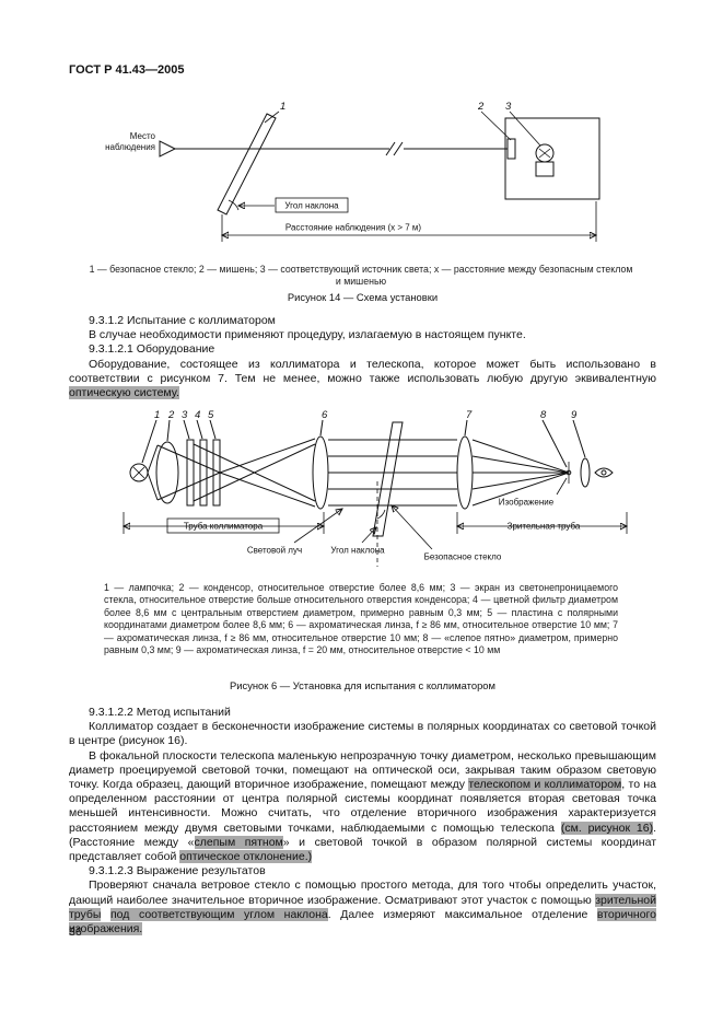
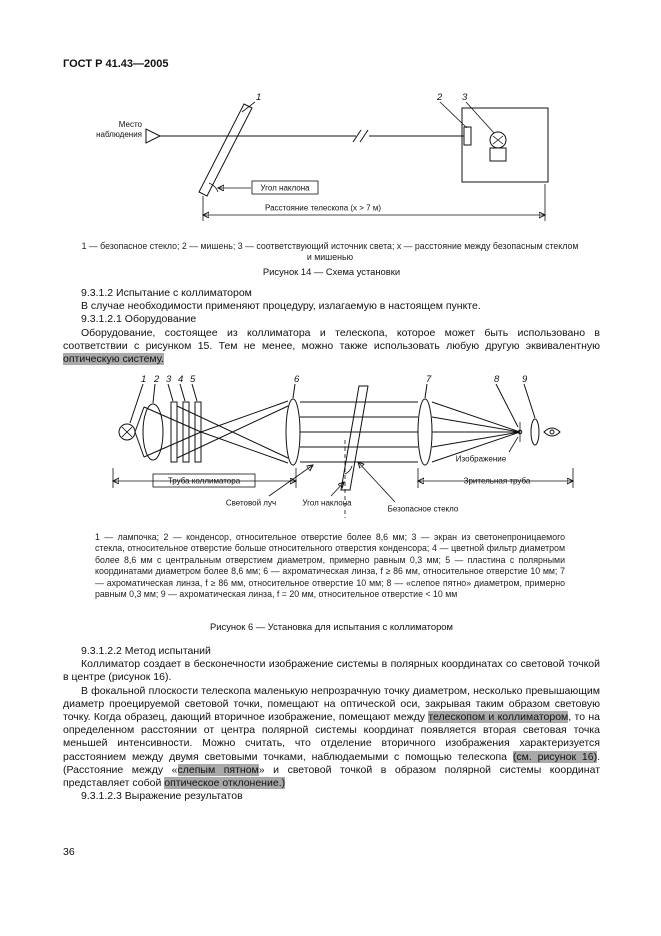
  ГОСТ Р 41.43—2005
  Место
  наблюдения
  1
  2
  3
  Угол наклона
- Расстояние наблюдения (x > 7 м)
+ Расстояние телескопа (x > 7 м)
  1 — безопасное стекло; 2 — мишень; 3 — соответствующий источник света; x — расстояние между безопасным стеклом и мишенью
  Рисунок 14 — Схема установки
  9.3.1.2 Испытание с коллиматором
  В случае необходимости применяют процедуру, излагаемую в настоящем пункте.
  9.3.1.2.1 Оборудование
- Оборудование, состоящее из коллиматора и телескопа, которое может быть использовано в соответствии с рисунком 7. Тем не менее, можно также использовать любую другую эквивалентную оптическую систему.
+ Оборудование, состоящее из коллиматора и телескопа, которое может быть использовано в соответствии с рисунком 15. Тем не менее, можно также использовать любую другую эквивалентную оптическую систему.
  1
  2
  3
  4
  5
  6
  7
  8
  9
  Изображение
  Труба коллиматора
  Зрительная труба
  Световой луч
  Угол наклона
  Безопасное стекло
  1 — лампочка; 2 — конденсор, относительное отверстие более 8,6 мм; 3 — экран из светонепроницаемого стекла, относительное отверстие больше относительного отверстия конденсора; 4 — цветной фильтр диаметром более 8,6 мм с центральным отверстием диаметром, примерно равным 0,3 мм; 5 — пластина с полярными координатами диаметром более 8,6 мм; 6 — ахроматическая линза, f ≥ 86 мм, относительное отверстие 10 мм; 7 — ахроматическая линза, f ≥ 86 мм, относительное отверстие 10 мм; 8 — «слепое пятно» диаметром, примерно равным 0,3 мм; 9 — ахроматическая линза, f = 20 мм, относительное отверстие < 10 мм
  Рисунок 6 — Установка для испытания с коллиматором
  9.3.1.2.2 Метод испытаний
  Коллиматор создает в бесконечности изображение системы в полярных координатах со световой точкой в центре (рисунок 16).
  В фокальной плоскости телескопа маленькую непрозрачную точку диаметром, несколько превышающим диаметр проецируемой световой точки, помещают на оптической оси, закрывая таким образом световую точку. Когда образец, дающий вторичное изображение, помещают между телескопом и коллиматором, то на определенном расстоянии от центра полярной системы координат появляется вторая световая точка меньшей интенсивности. Можно считать, что отделение вторичного изображения характеризуется расстоянием между двумя световыми точками, наблюдаемыми с помощью телескопа (см. рисунок 16). (Расстояние между «слепым пятном» и световой точкой в образом полярной системы координат представляет собой оптическое отклонение.)
  9.3.1.2.3 Выражение результатов
- Проверяют сначала ветровое стекло с помощью простого метода, для того чтобы определить участок, дающий наиболее значительное вторичное изображение. Осматривают этот участок с помощью зрительной трубы под соответствующим углом наклона. Далее измеряют максимальное отделение вторичного изображения.
  36
